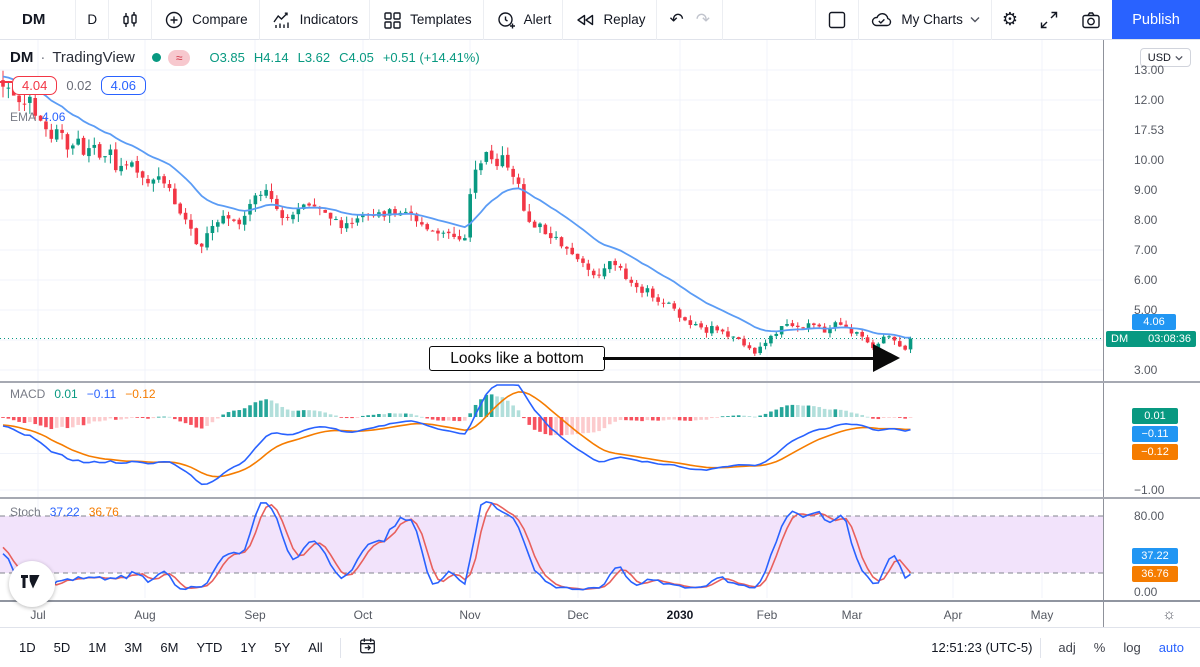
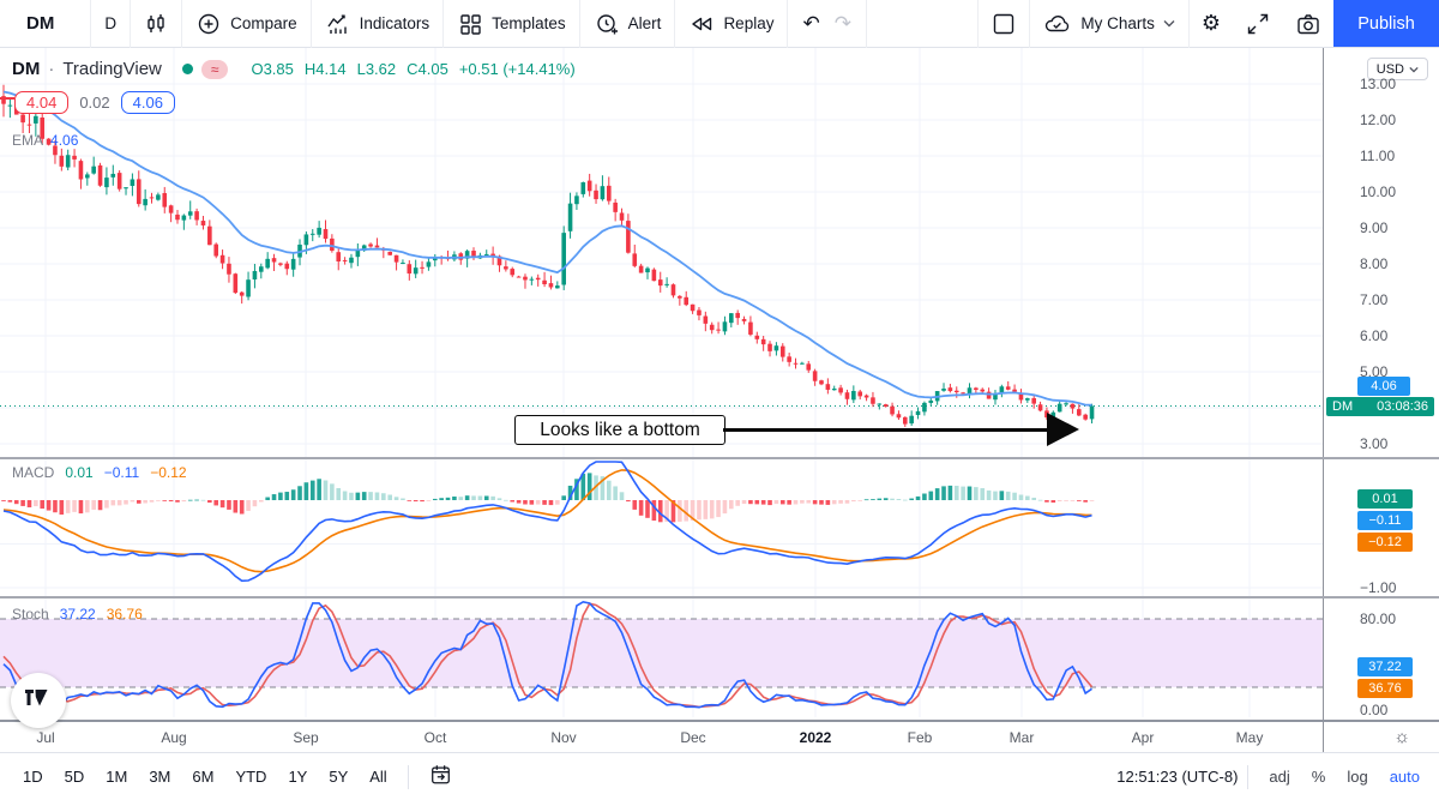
  DM
  D
  Compare
  Indicators
  Templates
  Alert
  Replay
  ↶
  ↷
  My Charts
  ⚙
  Publish
  USD
  4.06
  DM
  03:08:36
  13.00
  12.00
- 17.53
+ 11.00
  10.00
  9.00
  8.00
  7.00
  6.00
  5.00
  3.00
  −1.00
  80.00
  0.00
  0.01
  −0.11
  −0.12
  37.22
  36.76
  DM
  ·
  TradingView
  ≈
  O3.85
  H4.14
  L3.62
  C4.05
  +0.51 (+14.41%)
  4.04
  0.02
  4.06
  EMA
  4.06
  MACD
  0.01
  −0.11
  −0.12
  Stoch
  37.22
  36.76
  Looks like a bottom
  Jul
  Aug
  Sep
  Oct
  Nov
  Dec
- 2030
+ 2022
  Feb
  Mar
  Apr
  May
  ☼
  1D
  5D
  1M
  3M
  6M
  YTD
  1Y
  5Y
  All
- 12:51:23 (UTC-5)
+ 12:51:23 (UTC-8)
  adj
  %
  log
  auto
